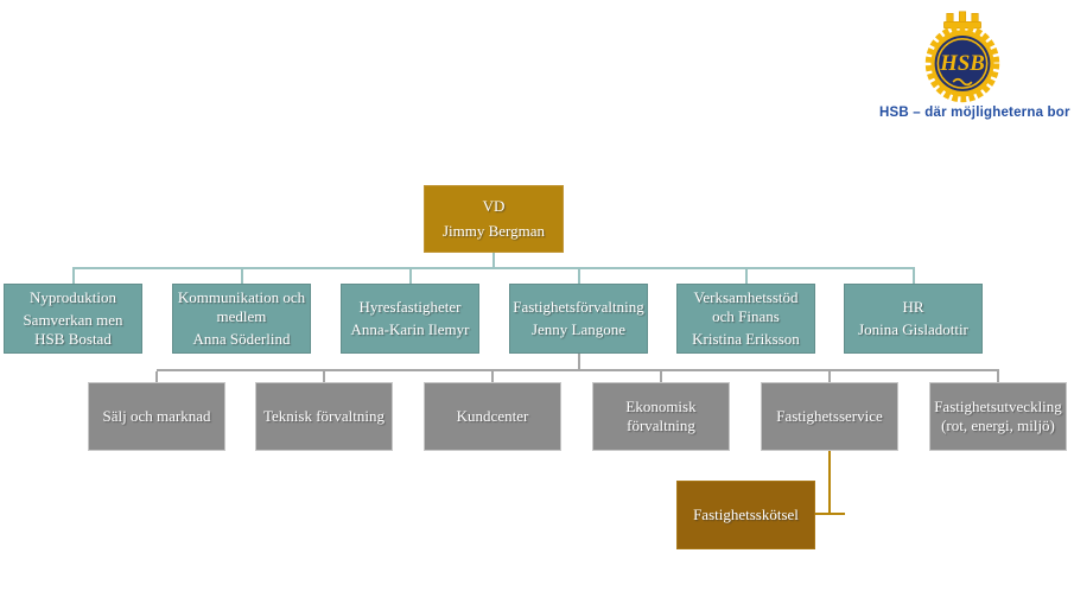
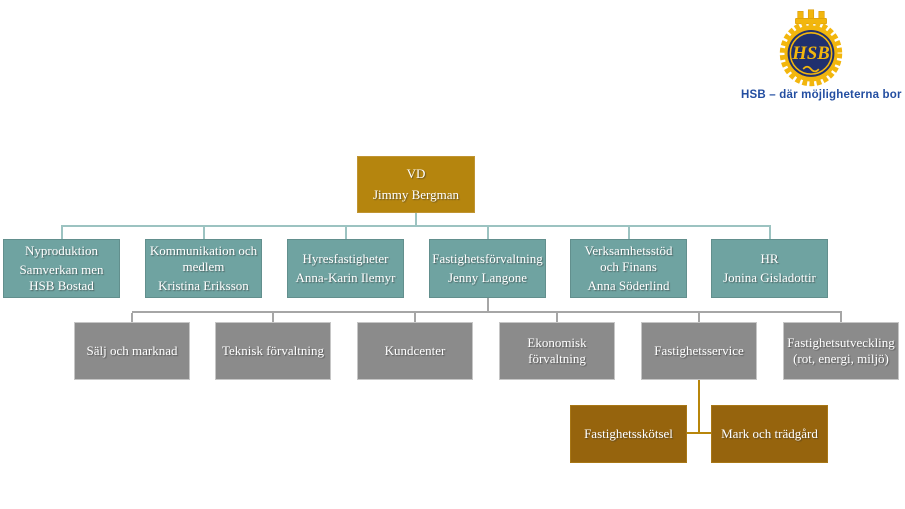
  HSB
  HSB – där möjligheterna bor
  VD
  Jimmy Bergman
  Nyproduktion
  Samverkan men HSB Bostad
  Kommunikation och medlem
- Anna Söderlind
+ Kristina Eriksson
  Hyresfastigheter
  Anna-Karin Ilemyr
  Fastighetsförvaltning
  Jenny Langone
  Verksamhetsstöd och Finans
- Kristina Eriksson
+ Anna Söderlind
  HR
  Jonina Gisladottir
  Sälj och marknad
  Teknisk förvaltning
  Kundcenter
  Ekonomisk förvaltning
  Fastighetsservice
  Fastighetsutveckling (rot, energi, miljö)
  Fastighetsskötsel
+ Mark och trädgård
